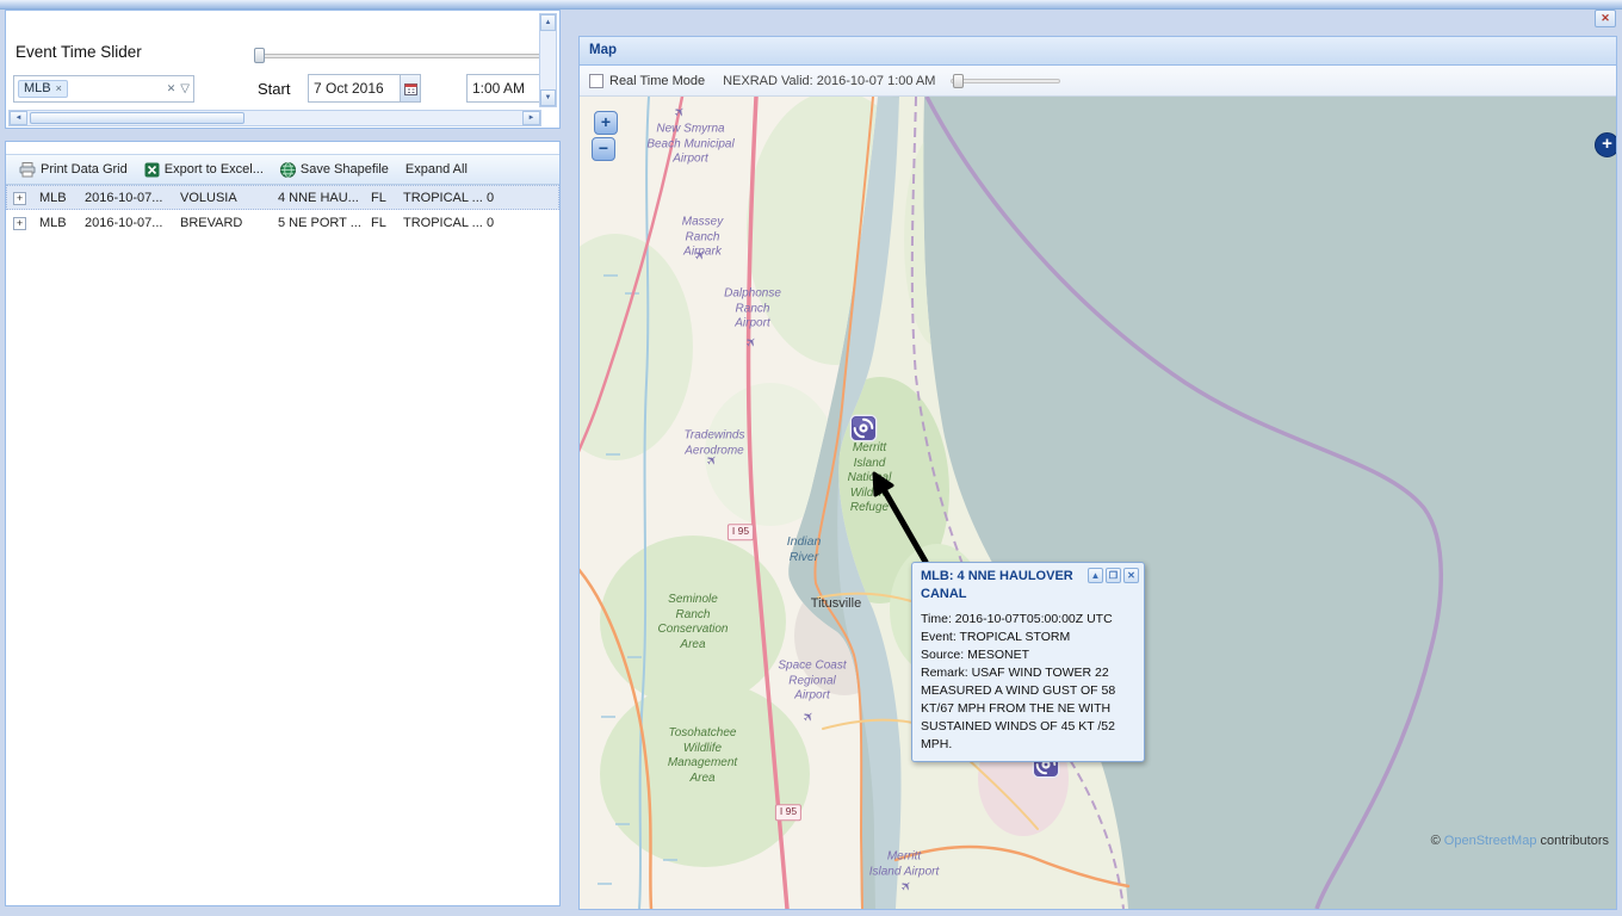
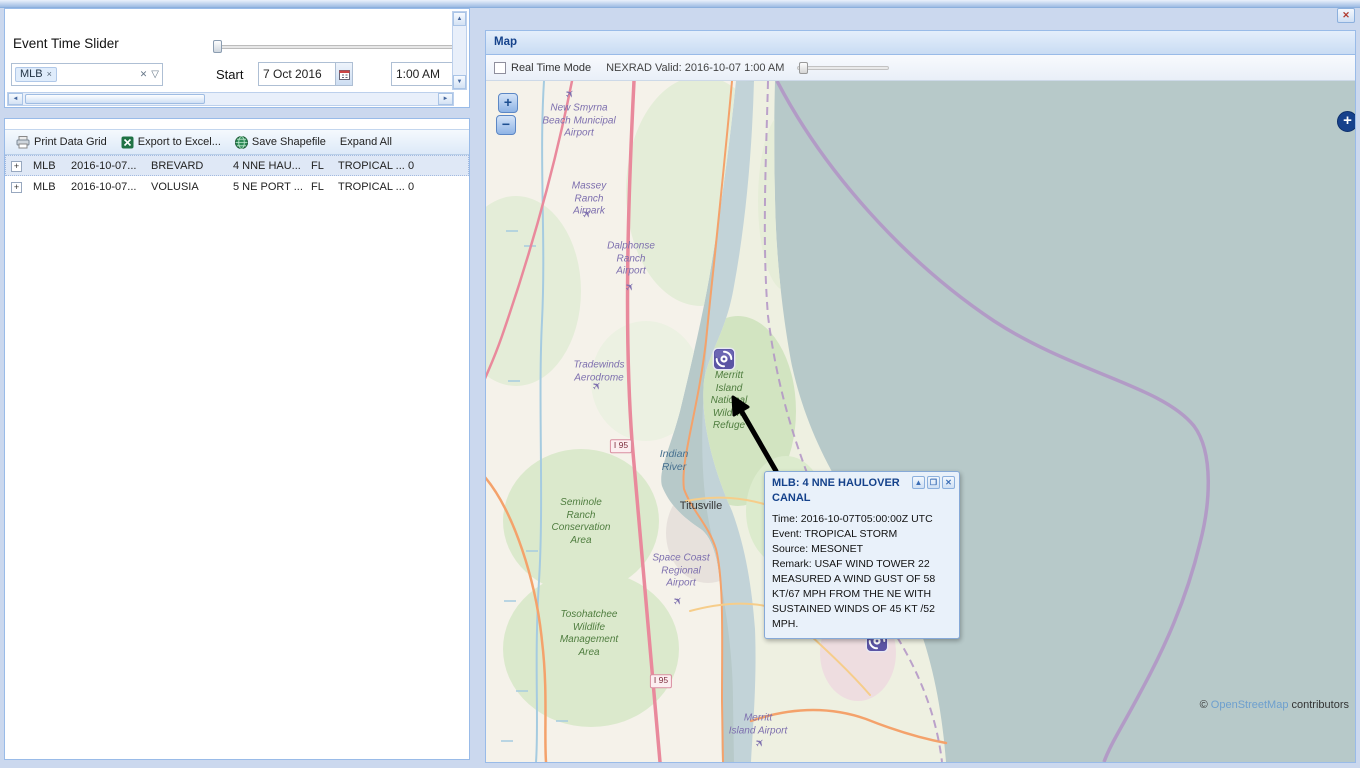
  ✕
  Event Time Slider
  MLB
  ×
  ✕
  ▽
  Start
  7 Oct 2016
  1:00 AM
  Print Data Grid
  Export to Excel...
  Save Shapefile
  Expand All
  +
  MLB
  2016-10-07...
- VOLUSIA
+ BREVARD
  4 NNE HAU...
  FL
  TROPICAL ...
  0
  +
  MLB
  2016-10-07...
- BREVARD
+ VOLUSIA
  5 NE PORT ...
  FL
  TROPICAL ...
  0
  Map
  Real Time Mode
  NEXRAD Valid: 2016-10-07 1:00 AM
  New Smyrna
  Beach Municipal
  Airport
  Massey
  Ranch
  Airpark
  Dalphonse
  Ranch
  Airport
  Tradewinds
  Aerodrome
  Merritt
  Island
  Natioal
  Refuge
  Indian
  River
  I 95
  Seminole
  Ranch
  Conservation
  Area
  Titusville
  Space Coast
  Regional
  Airport
  Tosohatchee
  Wildlife
  Management
  Area
  I 95
  Merritt
  Island Airport
  +
  −
  +
  MLB: 4 NNE HAULOVER CANAL
  ▲
  ❐
  ✕
  Time: 2016-10-07T05:00:00Z UTC
  Event: TROPICAL STORM
  Source: MESONET
  Remark: USAF WIND TOWER 22 MEASURED A WIND GUST OF 58 KT/67 MPH FROM THE NE WITH SUSTAINED WINDS OF 45 KT /52 MPH.
  © OpenStreetMap contributors
